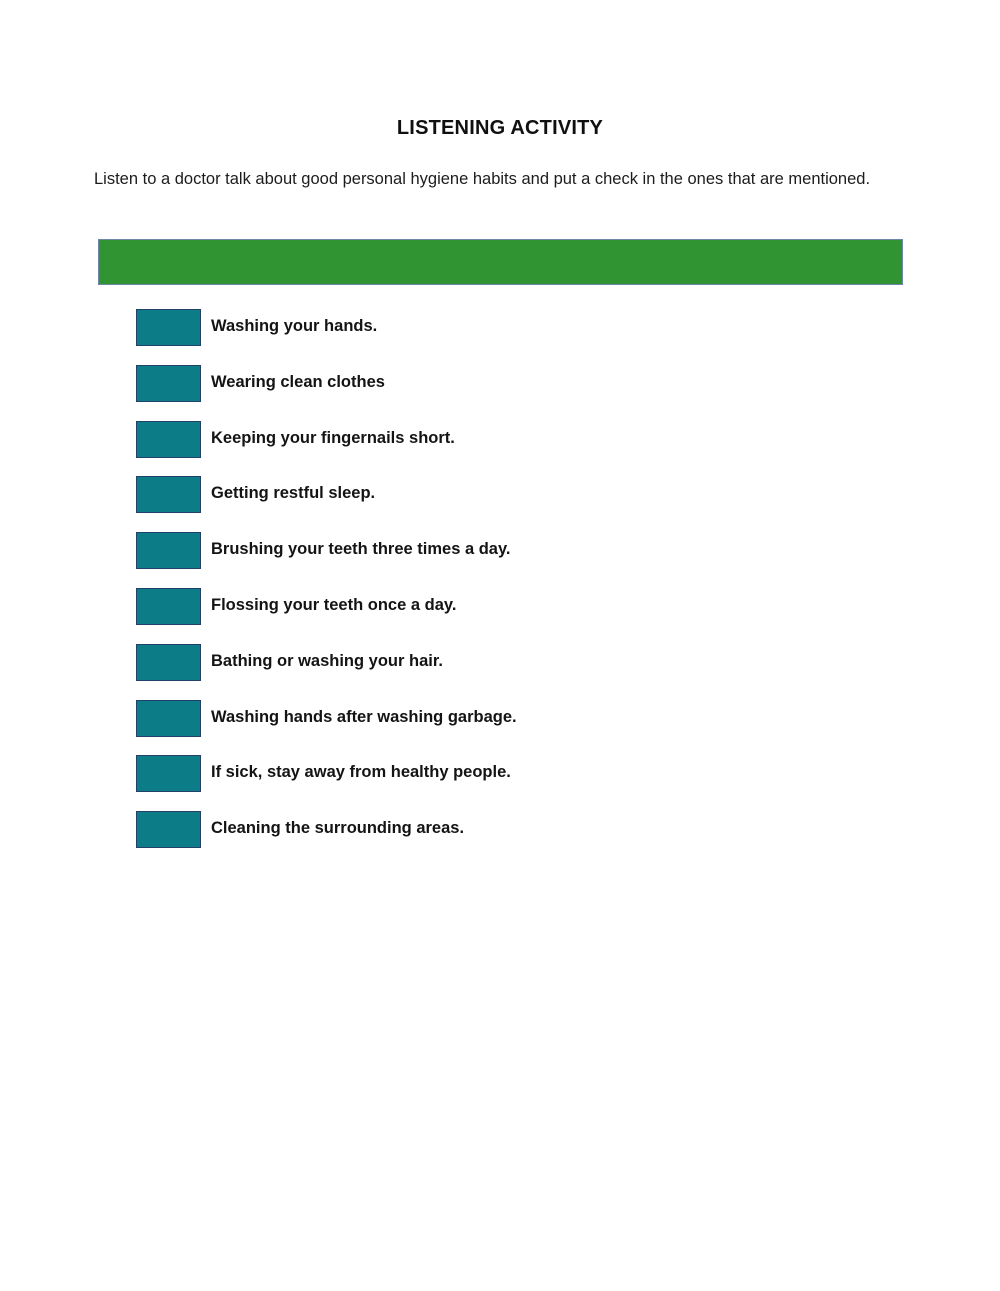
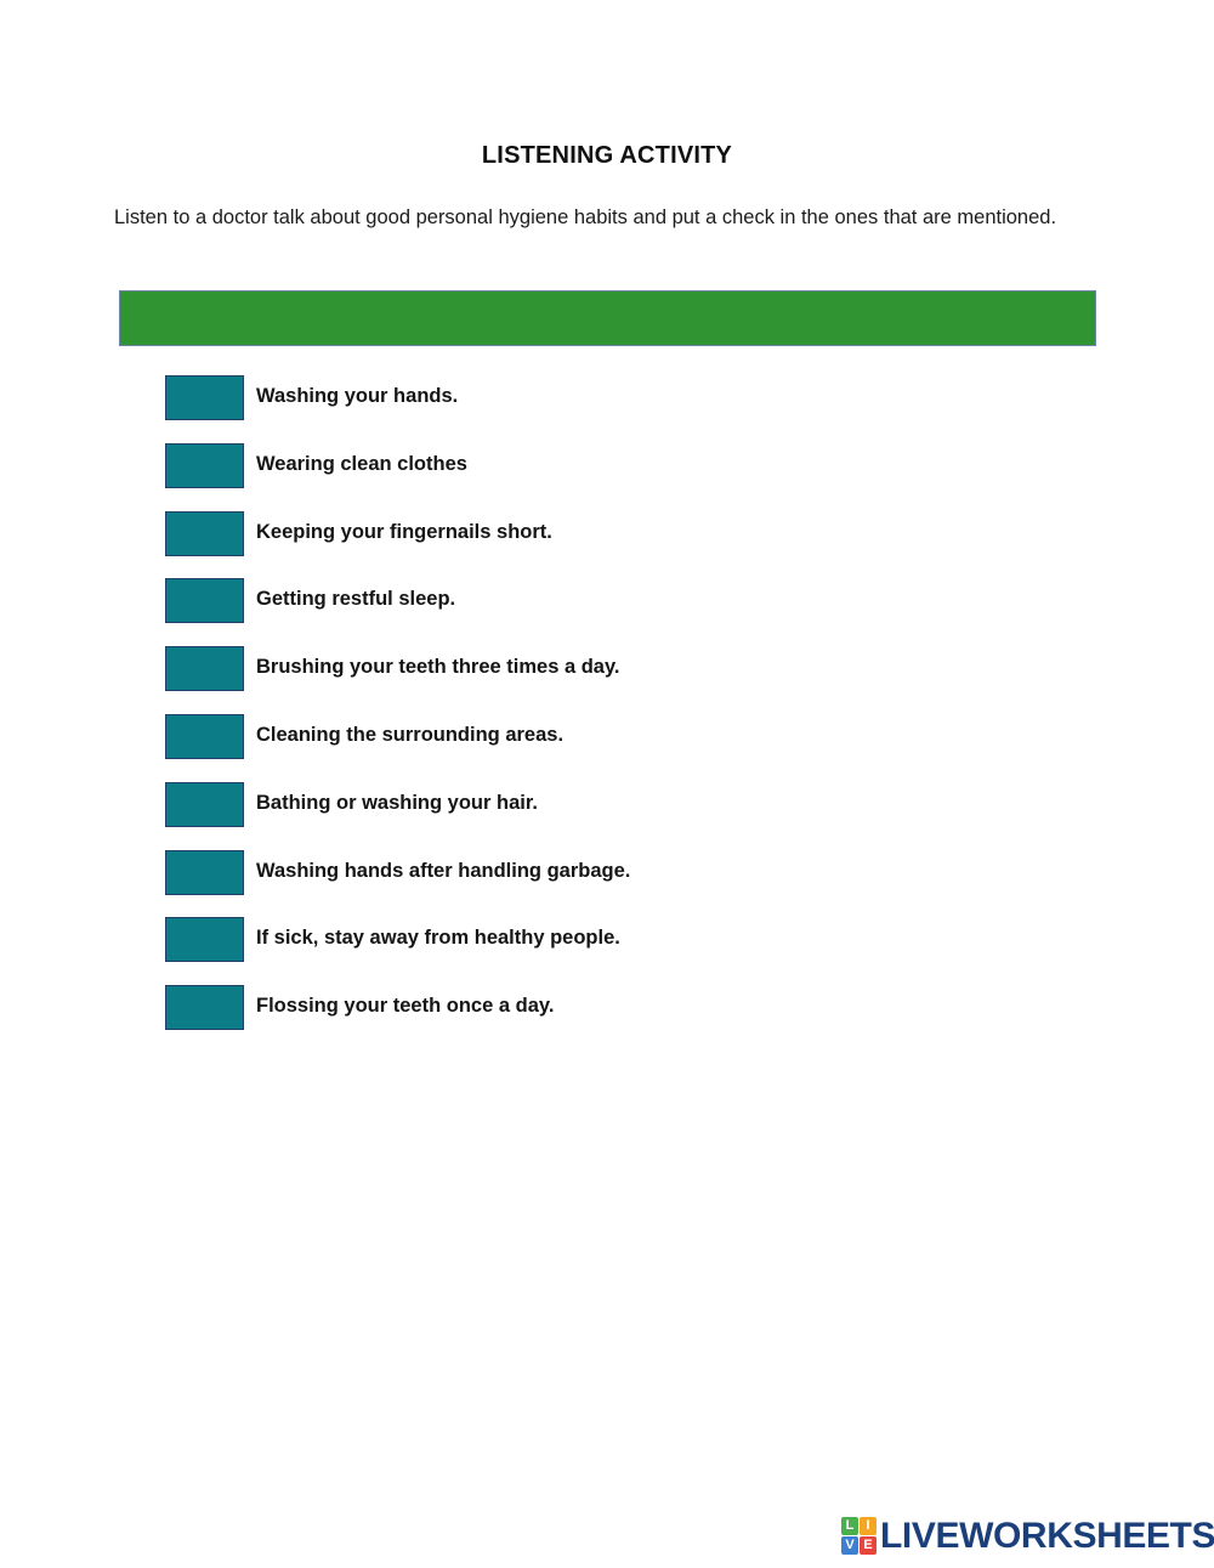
  LISTENING ACTIVITY
  Listen to a doctor talk about good personal hygiene habits and put a check in the ones that are mentioned.
  Washing your hands.
  Wearing clean clothes
  Keeping your fingernails short.
  Getting restful sleep.
  Brushing your teeth three times a day.
- Flossing your teeth once a day.
+ Cleaning the surrounding areas.
  Bathing or washing your hair.
- Washing hands after washing garbage.
+ Washing hands after handling garbage.
  If sick, stay away from healthy people.
- Cleaning the surrounding areas.
+ Flossing your teeth once a day.
+ L
+ I
+ V
+ E
+ LIVEWORKSHEETS
